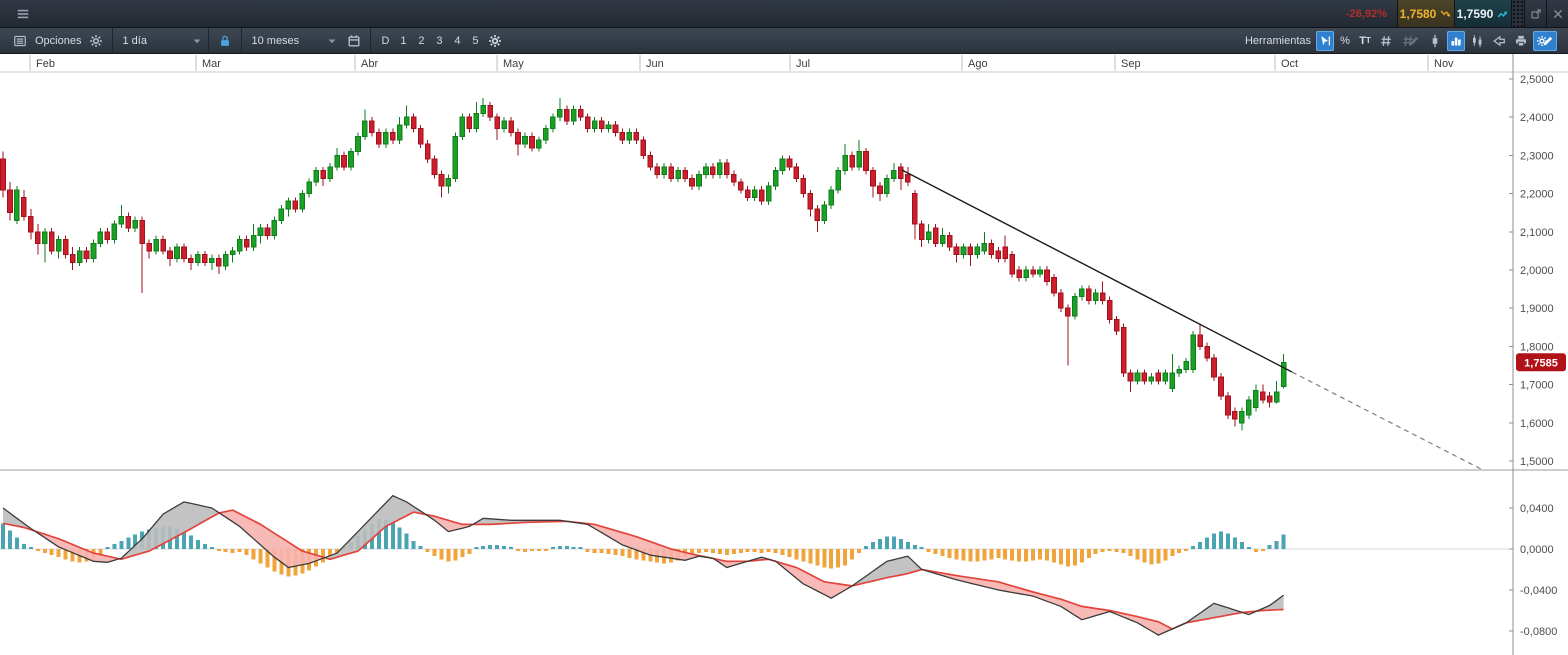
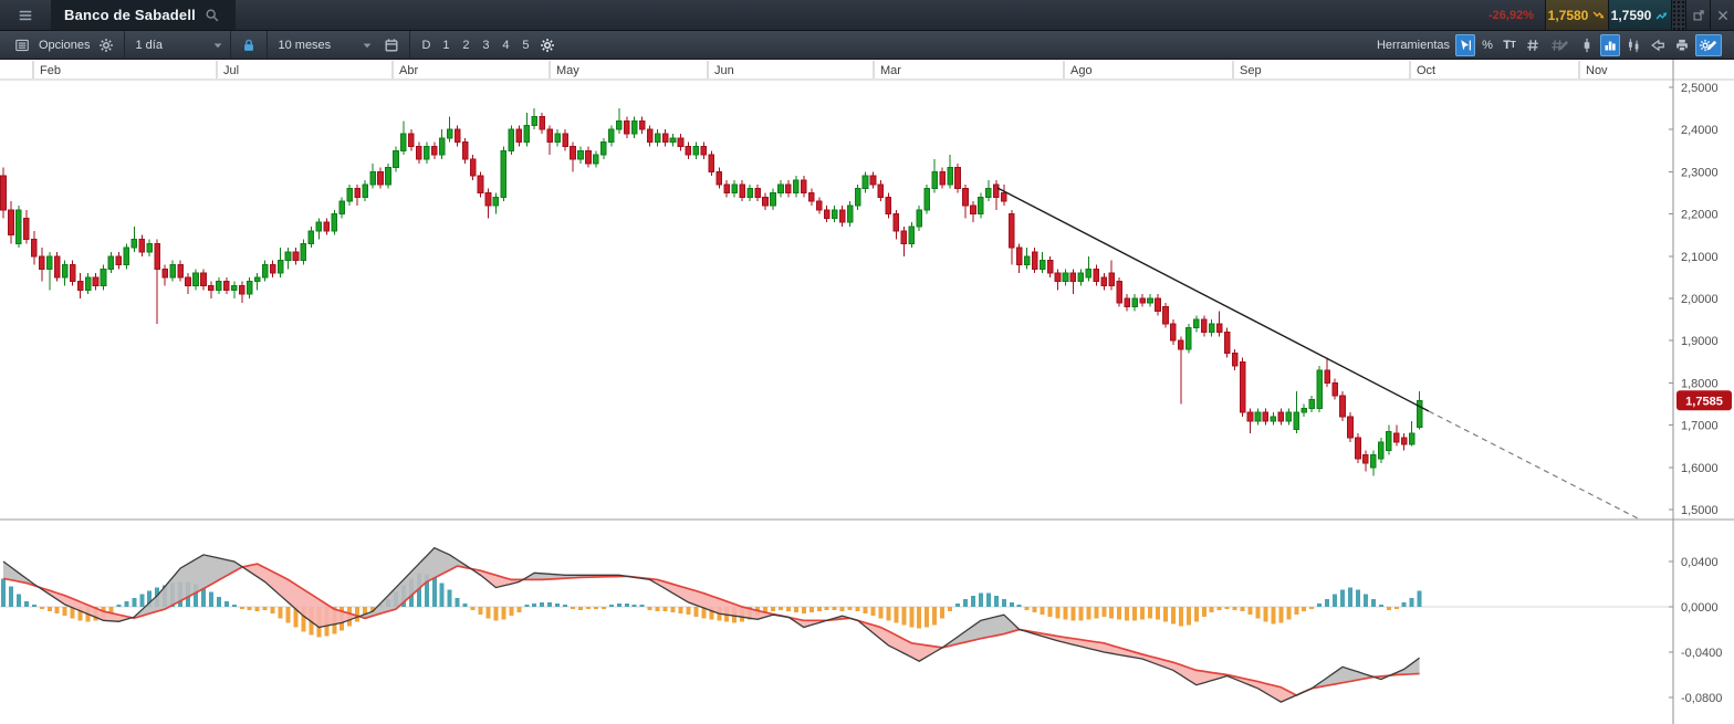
+ Banco de Sabadell
  -26,92%
  1,7580
  1,7590
  Opciones
  1 día
  10 meses
  D
  1
  2
  3
  4
  5
  Herramientas
  %
  T
  T
  Feb
- Mar
+ Jul
  Abr
  May
  Jun
- Jul
+ Mar
  Ago
  Sep
  Oct
  Nov
  2,5000
  2,4000
  2,3000
  2,2000
  2,1000
  2,0000
  1,9000
  1,8000
  1,7000
  1,6000
  1,5000
  0,0400
  0,0000
  -0,0400
  -0,0800
  1,7585
